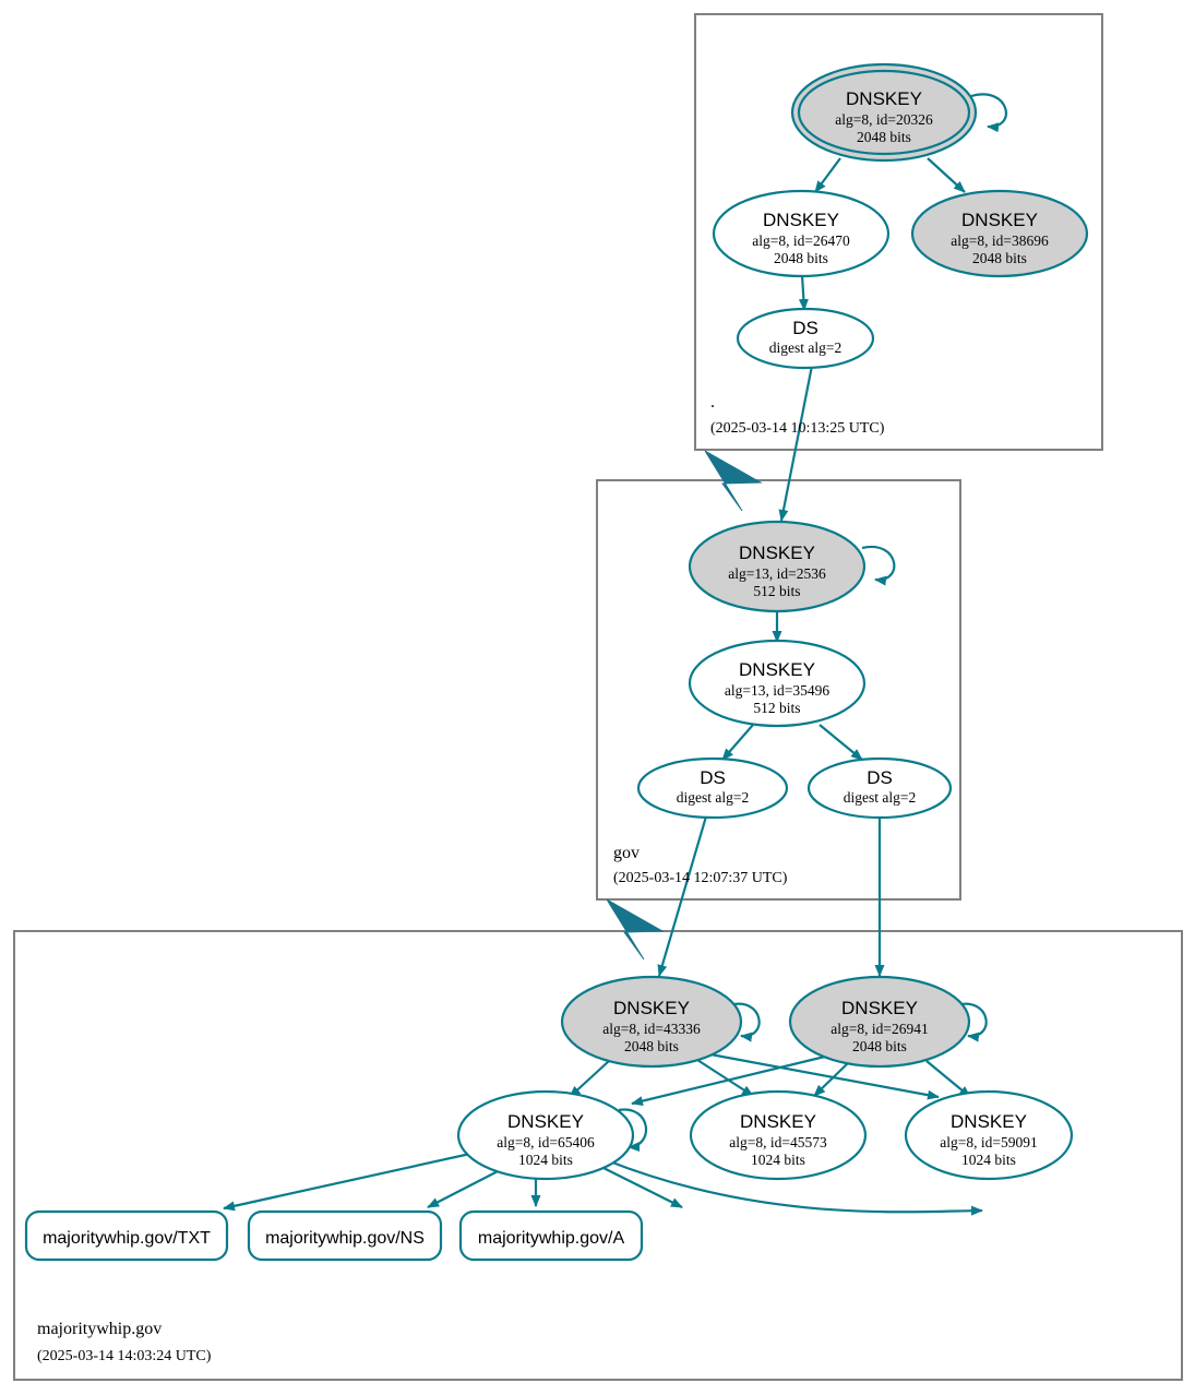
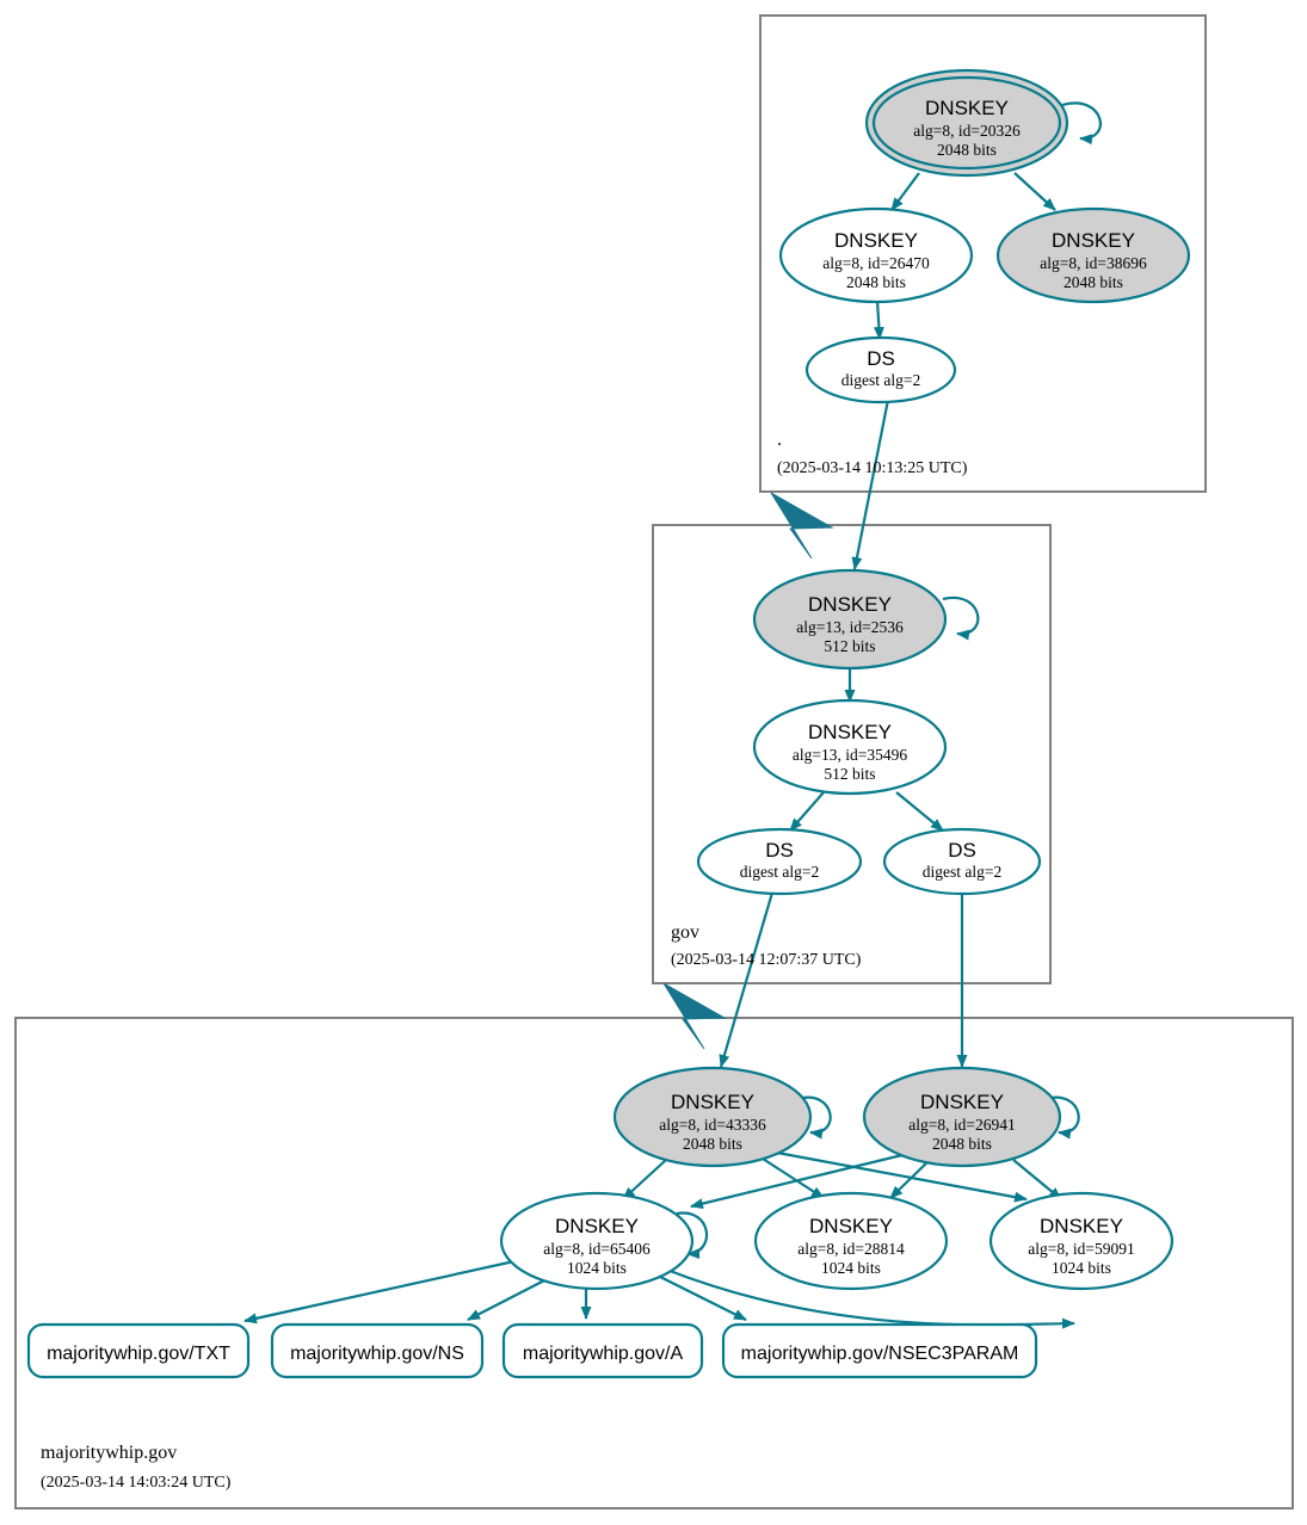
  DNSKEY
  alg=8, id=20326
  2048 bits
  DNSKEY
  alg=8, id=26470
  2048 bits
  DNSKEY
  alg=8, id=38696
  2048 bits
  DS
  digest alg=2
  .
  (2025-03-14 10:13:25 UTC)
  DNSKEY
  alg=13, id=2536
  512 bits
  DNSKEY
  alg=13, id=35496
  512 bits
  DS
  digest alg=2
  DS
  digest alg=2
  gov
  (2025-03-14 12:07:37 UTC)
  DNSKEY
  alg=8, id=43336
  2048 bits
  DNSKEY
  alg=8, id=26941
  2048 bits
  DNSKEY
  alg=8, id=65406
  1024 bits
  DNSKEY
- alg=8, id=45573
+ alg=8, id=28814
  1024 bits
  DNSKEY
  alg=8, id=59091
  1024 bits
  majoritywhip.gov/TXT
  majoritywhip.gov/NS
  majoritywhip.gov/A
+ majoritywhip.gov/NSEC3PARAM
  majoritywhip.gov
  (2025-03-14 14:03:24 UTC)
